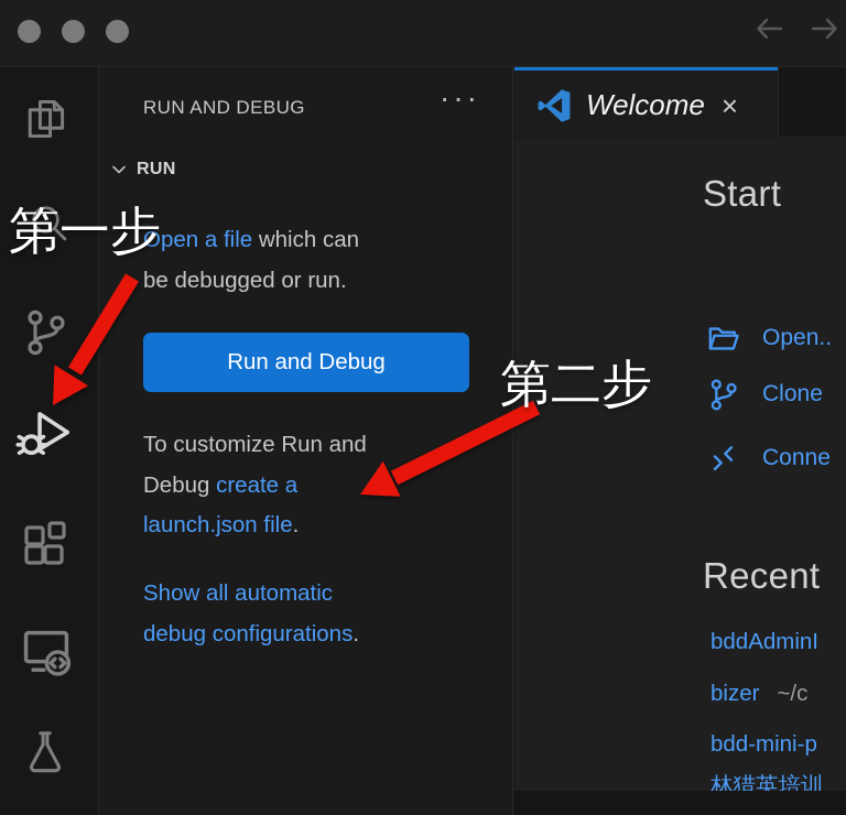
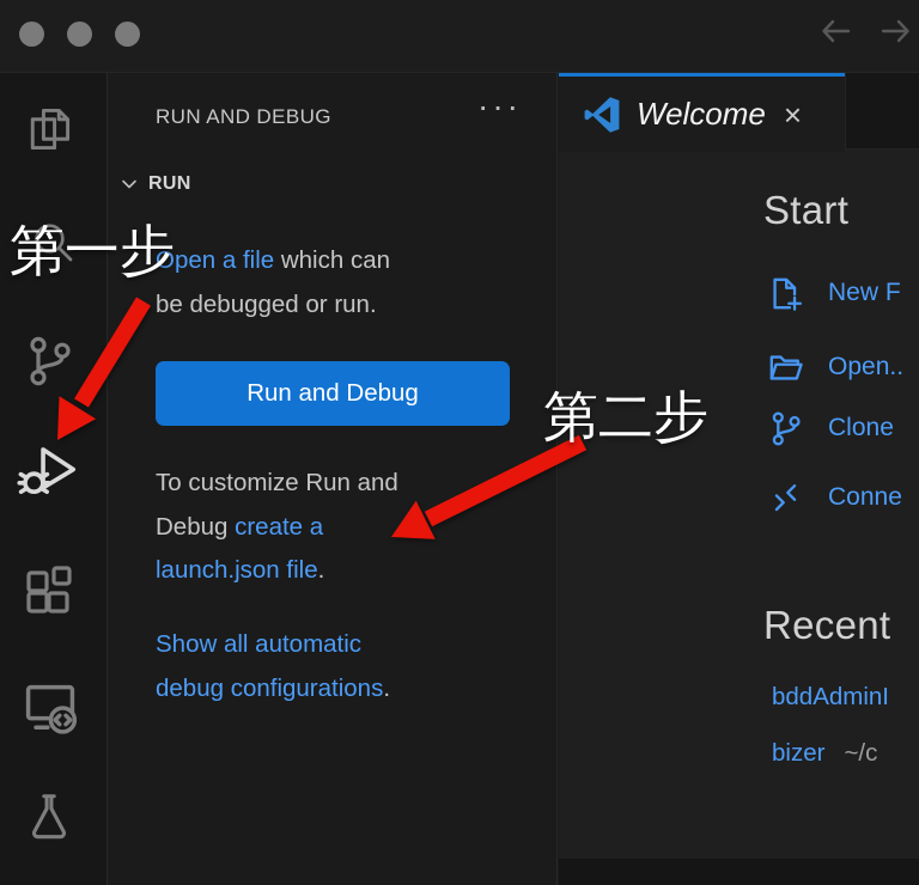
  RUN AND DEBUG
  ···
  RUN
  Open a file which can
  be debugged or run.
  Run and Debug
  To customize Run and
  Debug create a
  launch.json file.
  Show all automatic
  debug configurations.
  Welcome
  ×
  Start
+ New F
  Open..
  Clone
  Conne
  Recent
  bddAdminI
  bizer ~/c
- bdd-mini-p
- 林猎英培训
  第一步
  第二步
